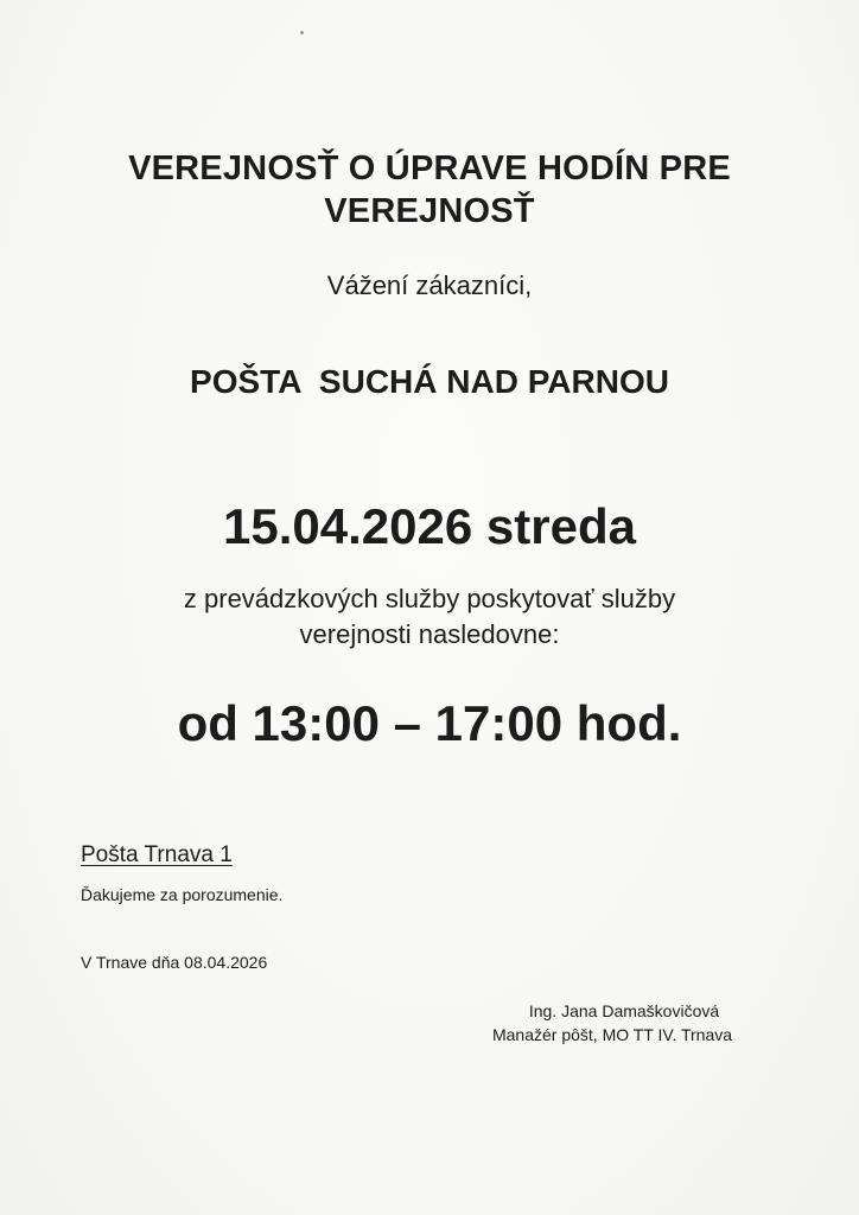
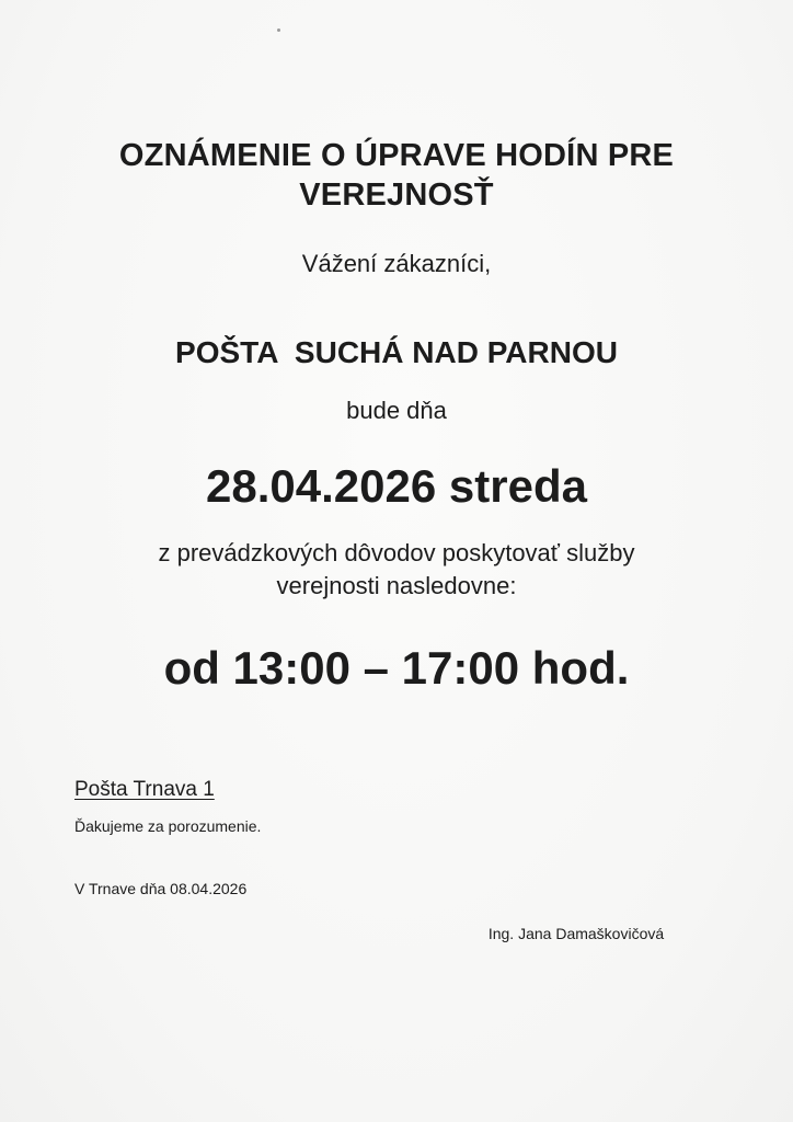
- VEREJNOSŤ O ÚPRAVE HODÍN PRE
+ OZNÁMENIE O ÚPRAVE HODÍN PRE
  VEREJNOSŤ
  Vážení zákazníci,
  POŠTA SUCHÁ NAD PARNOU
+ bude dňa
- 15.04.2026 streda
+ 28.04.2026 streda
- z prevádzkových služby poskytovať služby
+ z prevádzkových dôvodov poskytovať služby
  verejnosti nasledovne:
  od 13:00 – 17:00 hod.
  Pošta Trnava 1
  Ďakujeme za porozumenie.
  V Trnave dňa 08.04.2026
  Ing. Jana Damaškovičová
- Manažér pôšt, MO TT IV. Trnava
